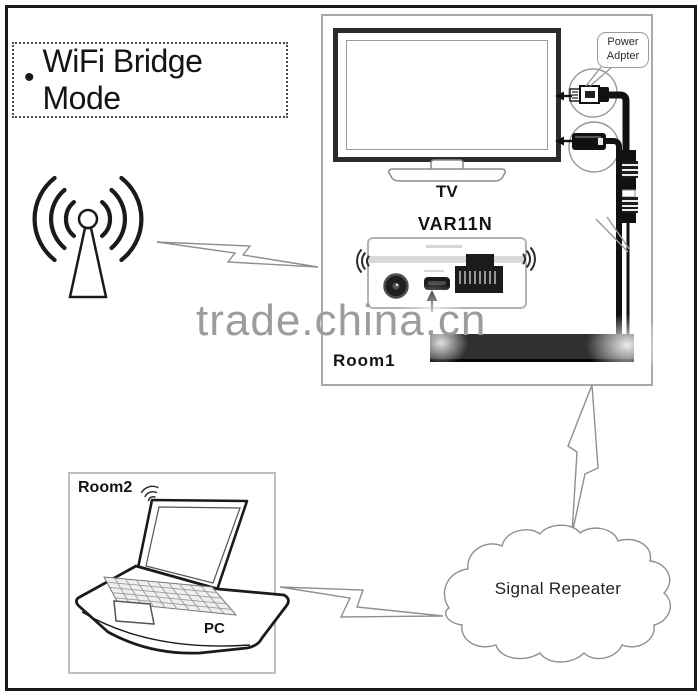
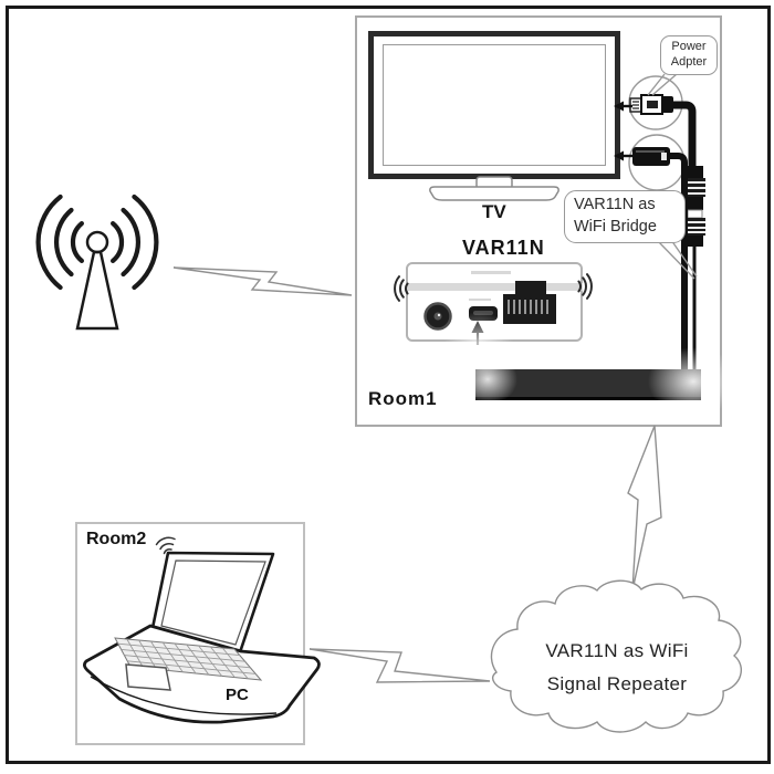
- •
- WiFi Bridge Mode
- trade.china.cn
  TV
  VAR11N
  Room1
  Room2
  PC
  Power
  Adpter
+ VAR11N as
+ WiFi Bridge
+ VAR11N as WiFi
  Signal Repeater
